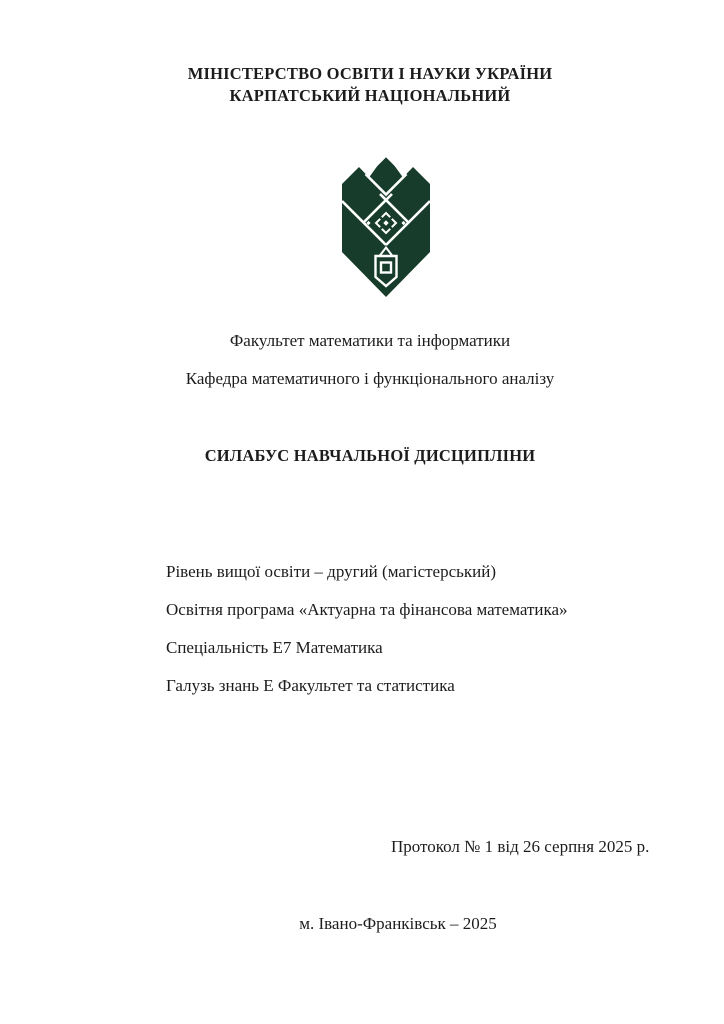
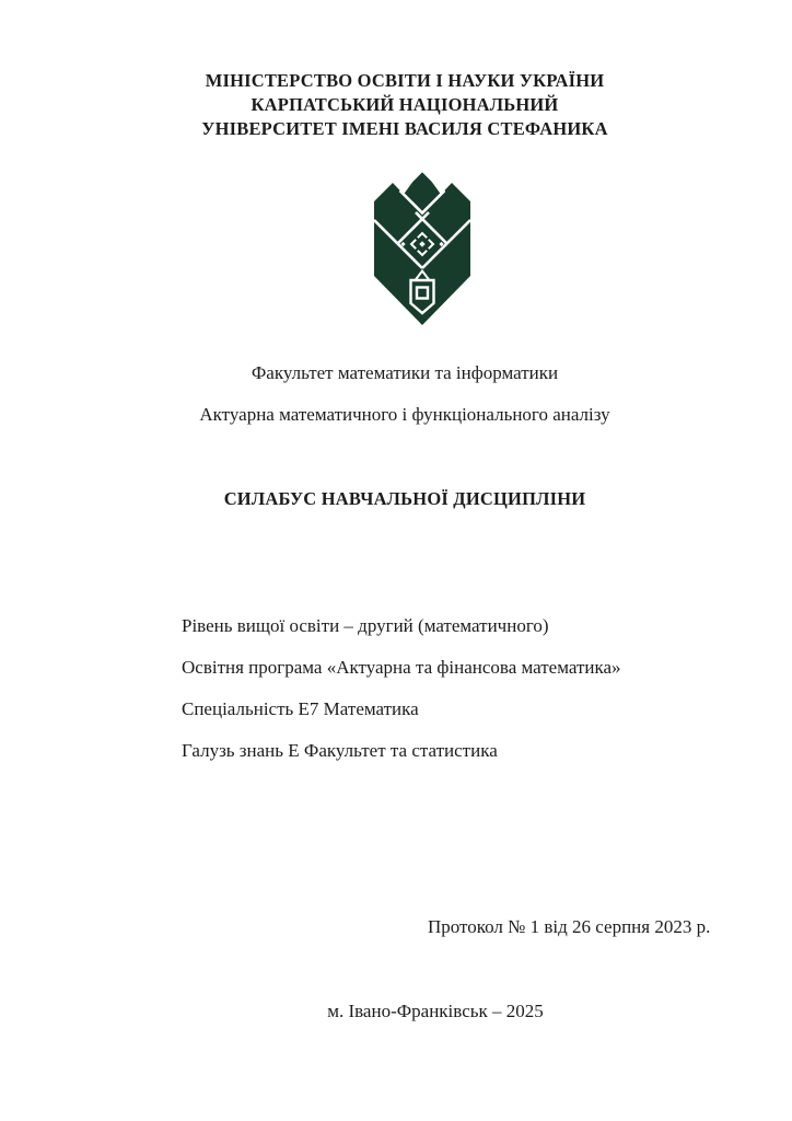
  МІНІСТЕРСТВО ОСВІТИ І НАУКИ УКРАЇНИ
  КАРПАТСЬКИЙ НАЦІОНАЛЬНИЙ
+ УНІВЕРСИТЕТ ІМЕНІ ВАСИЛЯ СТЕФАНИКА
  Факультет математики та інформатики
- Кафедра математичного і функціонального аналізу
+ Актуарна математичного і функціонального аналізу
  СИЛАБУС НАВЧАЛЬНОЇ ДИСЦИПЛІНИ
- Рівень вищої освіти – другий (магістерський)
+ Рівень вищої освіти – другий (математичного)
  Освітня програма «Актуарна та фінансова математика»
  Спеціальність Е7 Математика
  Галузь знань Е Факультет та статистика
- Протокол № 1 від 26 серпня 2025 р.
+ Протокол № 1 від 26 серпня 2023 р.
  м. Івано-Франківськ – 2025
